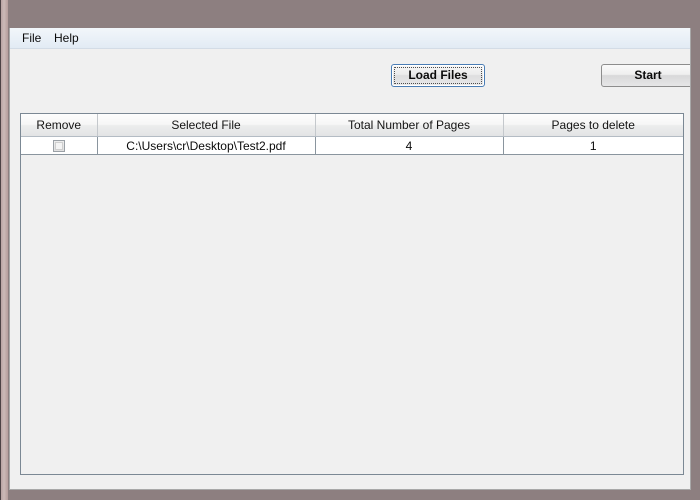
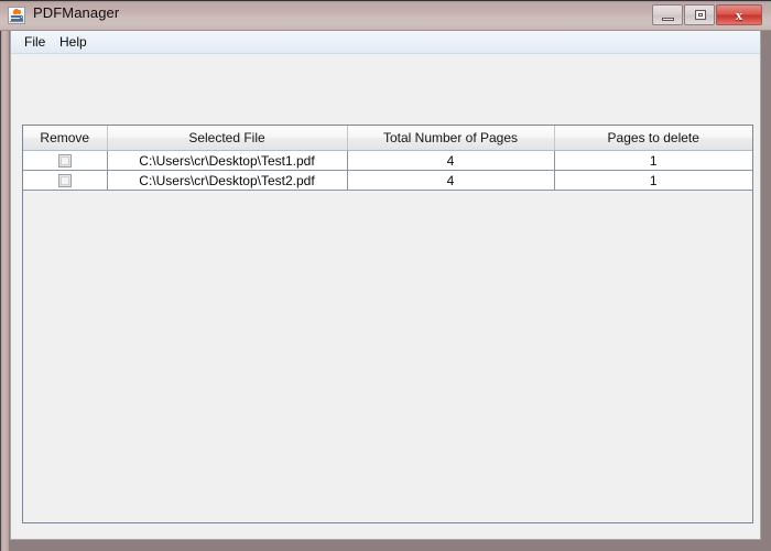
+ PDFManager
+ x
  File
  Help
- Load Files
- Start
  Remove	Selected File	Total Number of Pages	Pages to delete
+ 	C:\Users\cr\Desktop\Test1.pdf	4	1
  	C:\Users\cr\Desktop\Test2.pdf	4	1
